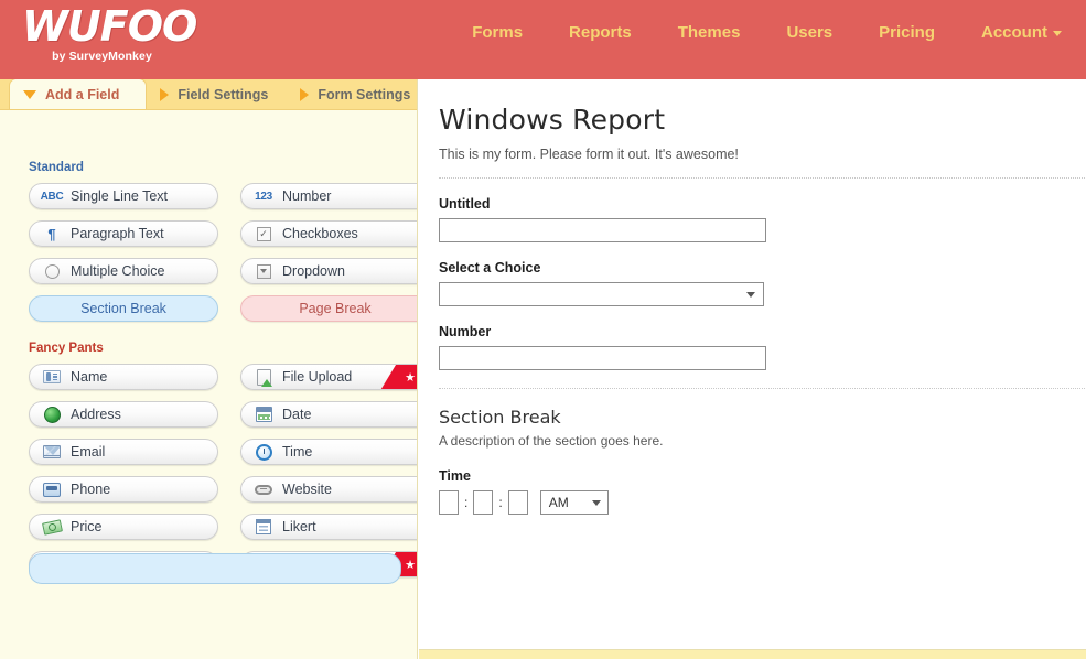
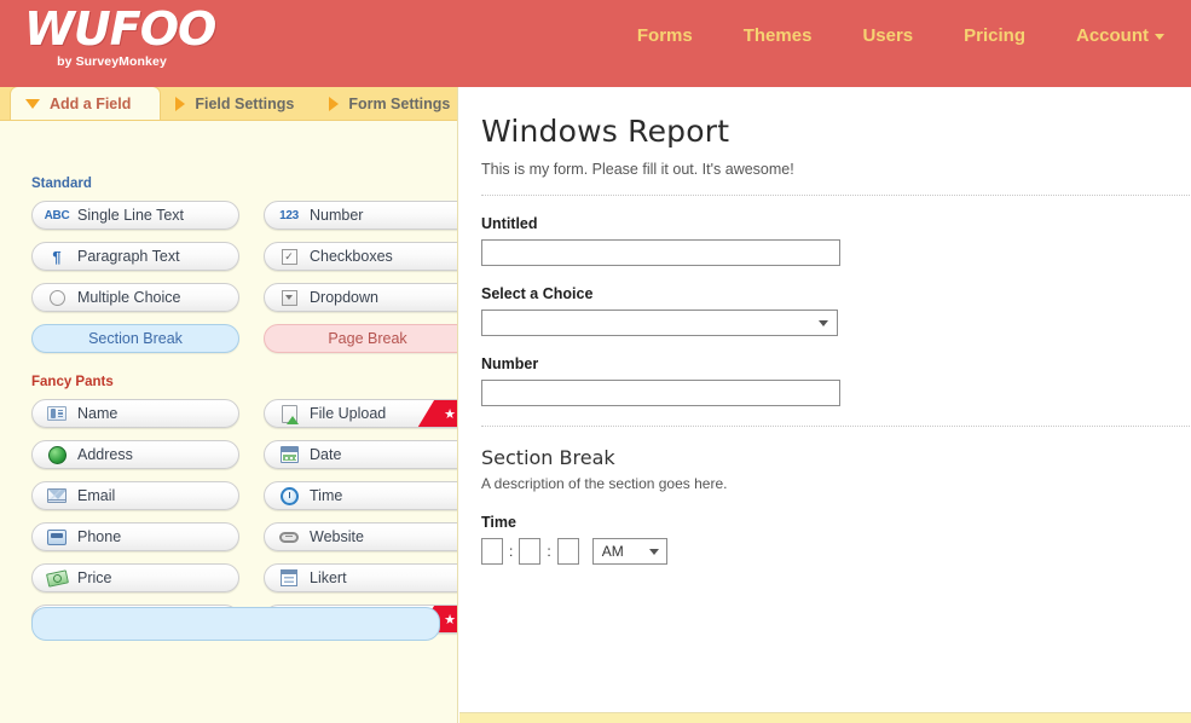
  WUFOO
  by SurveyMonkey
  Forms
- Reports
  Themes
  Users
  Pricing
  Account
  Add a Field
  Field Settings
  Form Settings
  Standard
  ABC
  Single Line Text
  123
  Number
  ¶
  Paragraph Text
  ✓
  Checkboxes
  Multiple Choice
  Dropdown
  Section Break
  Page Break
  Fancy Pants
  Name
  File Upload
  ★
  Address
  Date
  Email
  Time
  Phone
  Website
  Price
  Likert
  ★
  Windows Report
- This is my form. Please form it out. It's awesome!
+ This is my form. Please fill it out. It's awesome!
  Untitled
  Select a Choice
  Number
  Section Break
  A description of the section goes here.
  Time
  :
  :
  AM
